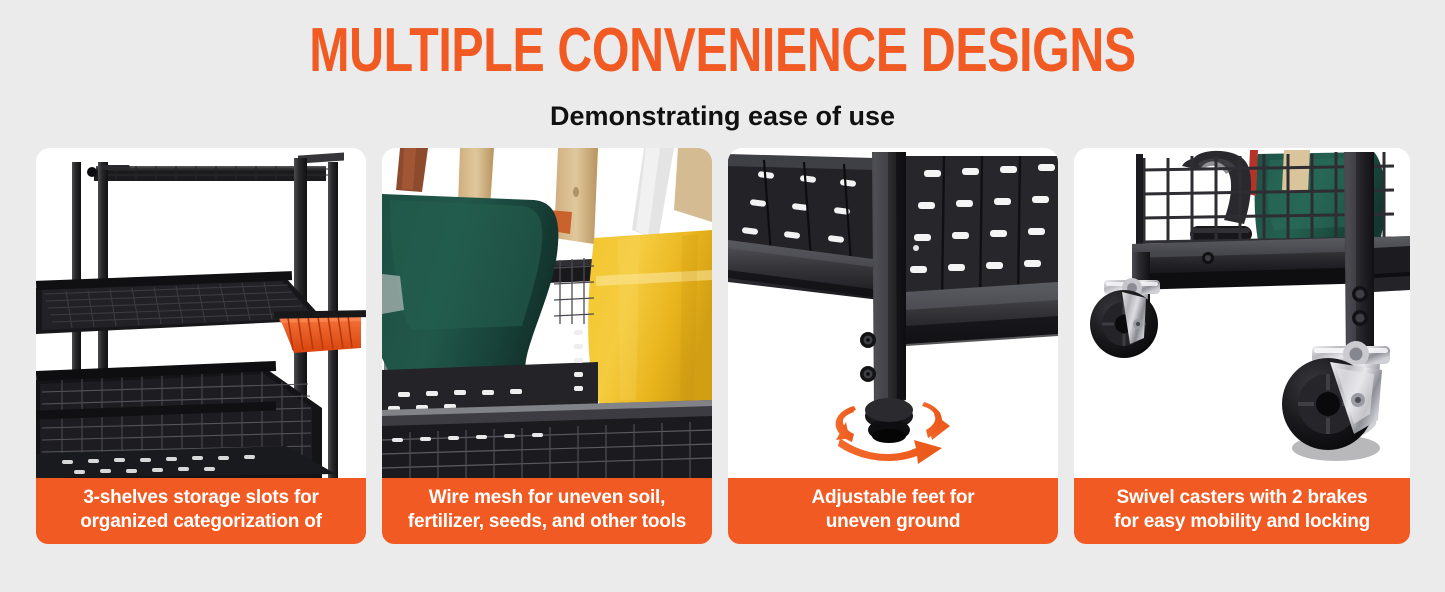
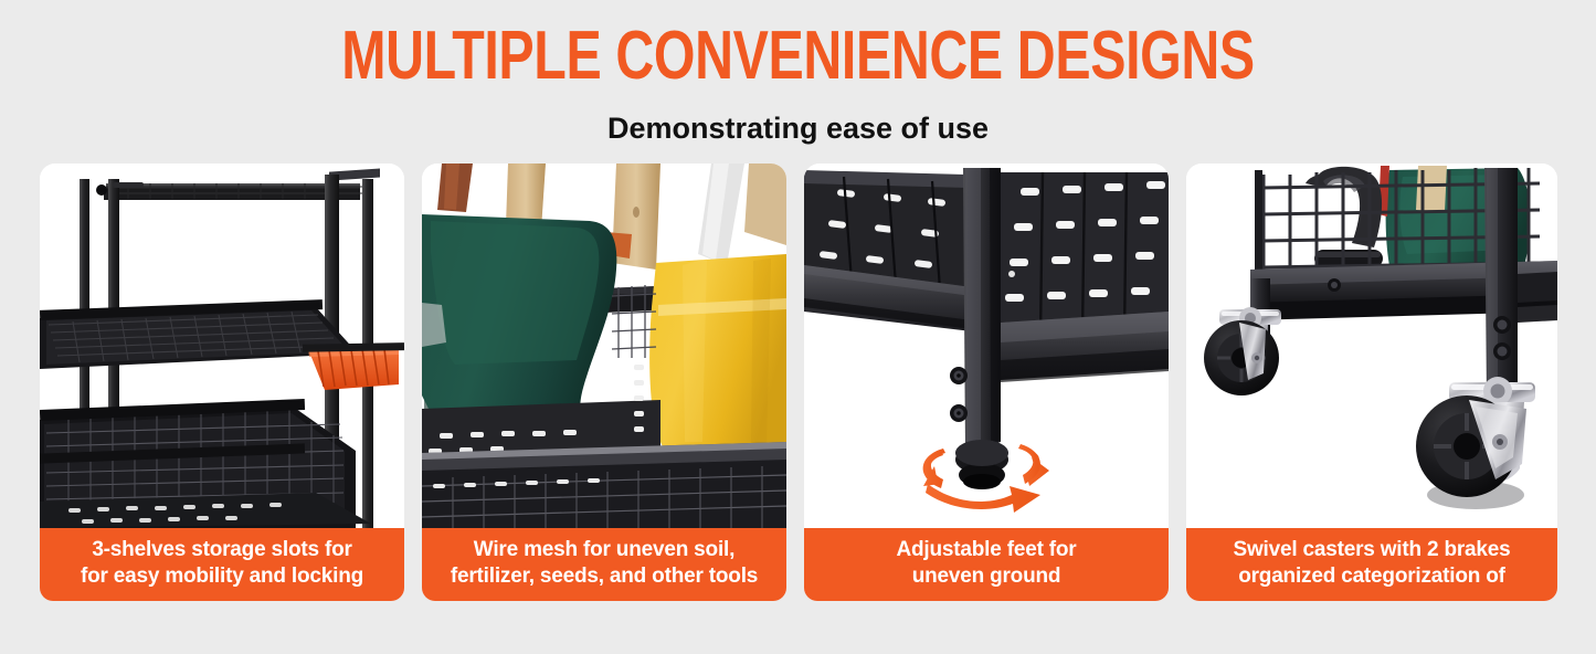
  MULTIPLE CONVENIENCE DESIGNS
  Demonstrating ease of use
  3-shelves storage slots for
- organized categorization of
+ for easy mobility and locking
  Wire mesh for uneven soil,
  fertilizer, seeds, and other tools
  Adjustable feet for
  uneven ground
  Swivel casters with 2 brakes
- for easy mobility and locking
+ organized categorization of
